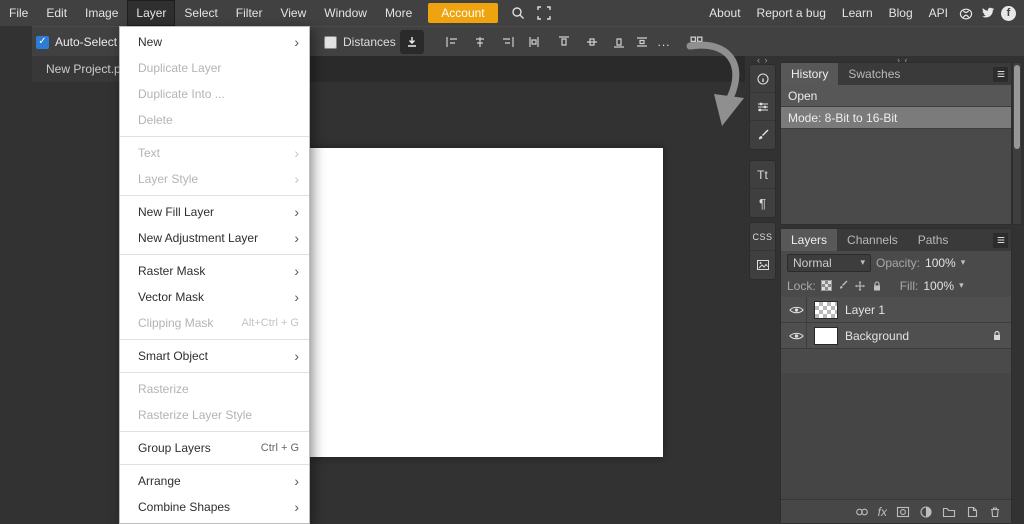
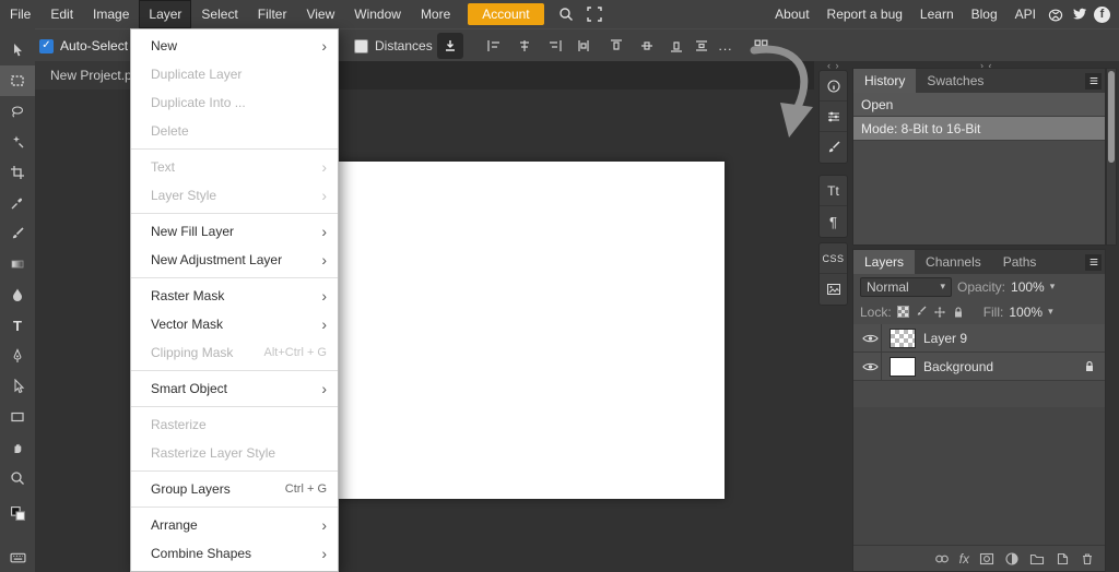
  File
  Edit
  Image
  Layer
  Select
  Filter
  View
  Window
  More
  Account
  About
  Report a bug
  Learn
  Blog
  API
  f
  ✓
  Auto-Select
  Distances
  ...
+ T
  New Project.p
  New
  ›
  Duplicate Layer
  Duplicate Into ...
  Delete
  Text
  ›
  Layer Style
  ›
  New Fill Layer
  ›
  New Adjustment Layer
  ›
  Raster Mask
  ›
  Vector Mask
  ›
  Clipping Mask
  Alt+Ctrl + G
  Smart Object
  ›
  Rasterize
  Rasterize Layer Style
  Group Layers
  Ctrl + G
  Arrange
  ›
  Combine Shapes
  ›
  ‹ ›
  › ‹
  Tt
  ¶
  CSS
  History
  Swatches
  Open
  Mode: 8-Bit to 16-Bit
  Layers
  Channels
  Paths
  Normal
  ▾
  Opacity:
  100%
  ▾
  Lock:
  Fill:
  100%
  ▾
- Layer 1
+ Layer 9
  Background
  fx
